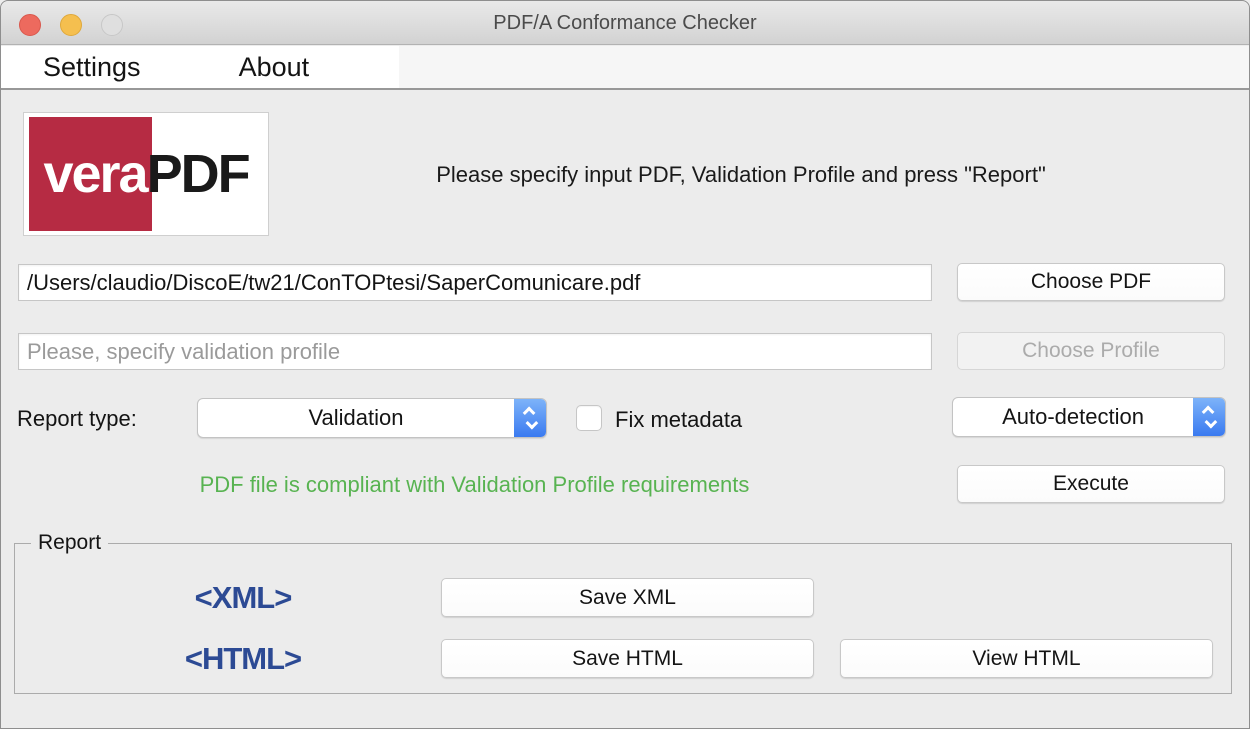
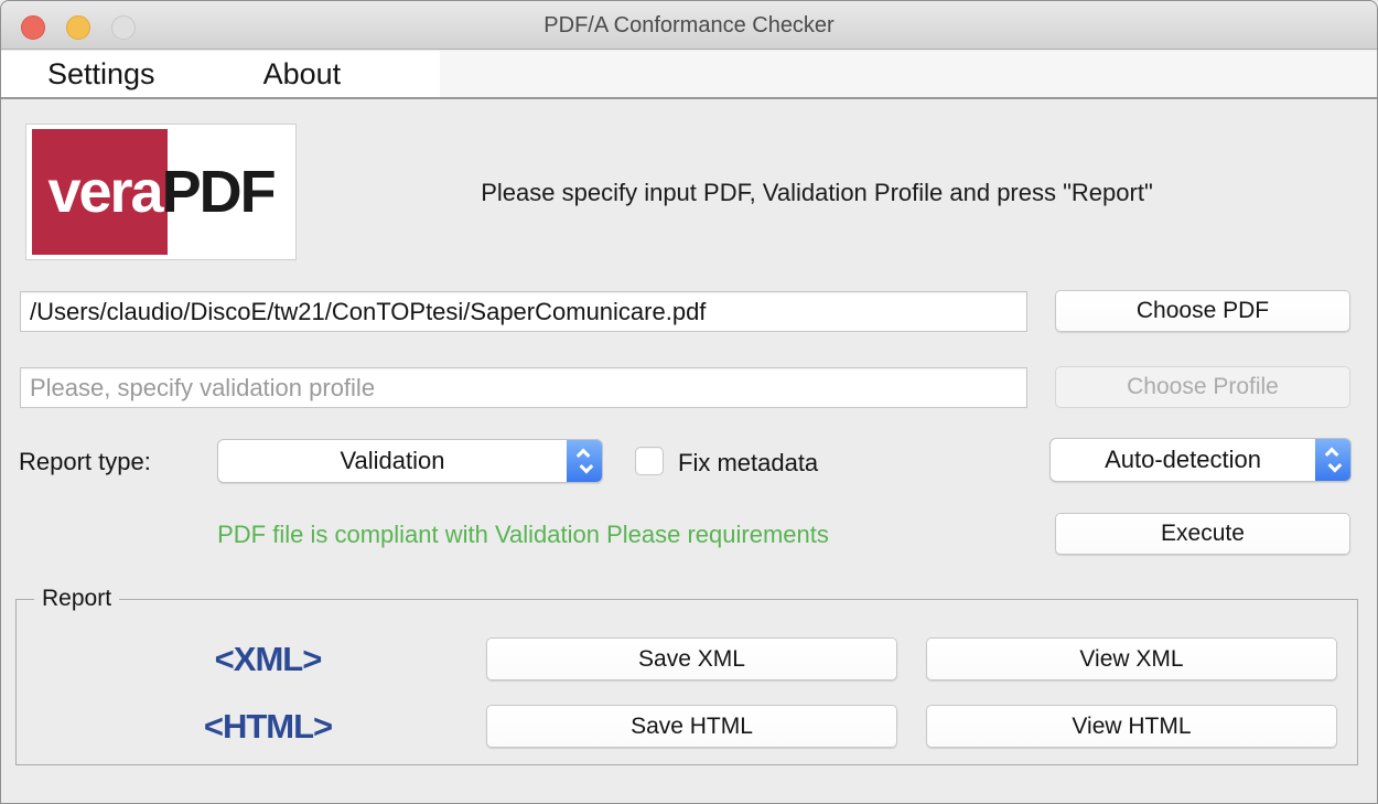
  PDF/A Conformance Checker
  Settings
  About
  vera
  PDF
  Please specify input PDF, Validation Profile and press "Report"
  /Users/claudio/DiscoE/tw21/ConTOPtesi/SaperComunicare.pdf
  Choose PDF
  Please, specify validation profile
  Choose Profile
  Report type:
  Validation
  Fix metadata
  Auto-detection
- PDF file is compliant with Validation Profile requirements
+ PDF file is compliant with Validation Please requirements
  Execute
  Report
  <XML>
  <HTML>
  Save XML
+ View XML
  Save HTML
  View HTML
